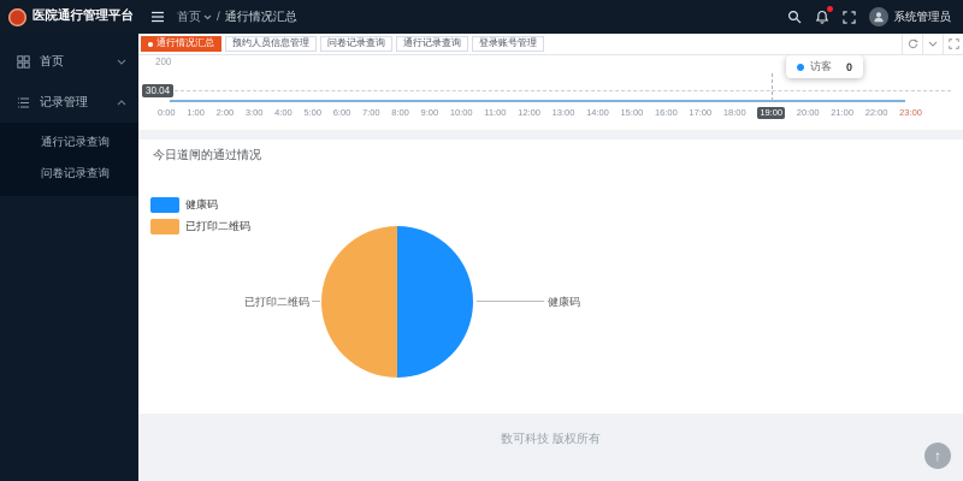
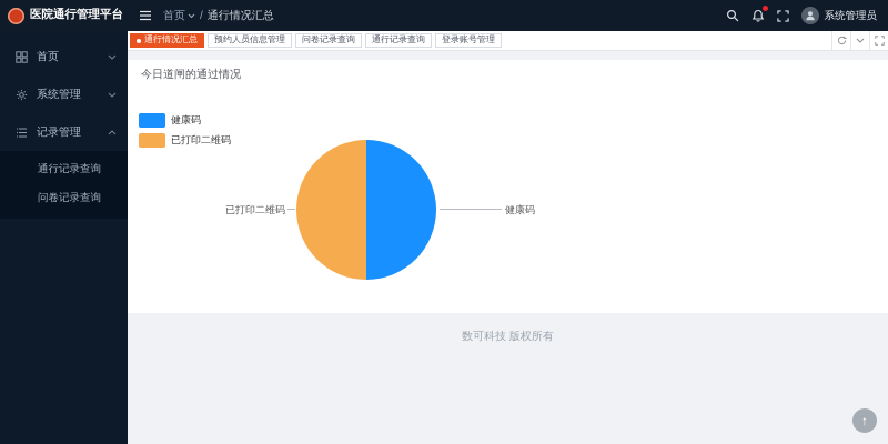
  医院通行管理平台
  首页
  /
  通行情况汇总
  系统管理员
  首页
+ 系统管理
  记录管理
  通行记录查询
  问卷记录查询
  通行情况汇总
  预约人员信息管理
  问卷记录查询
  通行记录查询
  登录账号管理
- 200
- 30.04
- 访客
- 0
- 0:00
- 1:00
- 2:00
- 3:00
- 4:00
- 5:00
- 6:00
- 7:00
- 8:00
- 9:00
- 10:00
- 11:00
- 12:00
- 13:00
- 14:00
- 15:00
- 16:00
- 17:00
- 18:00
- 19:00
- 20:00
- 21:00
- 22:00
- 23:00
  今日道闸的通过情况
  健康码
  已打印二维码
  已打印二维码
  健康码
  数可科技 版权所有
  ↑
